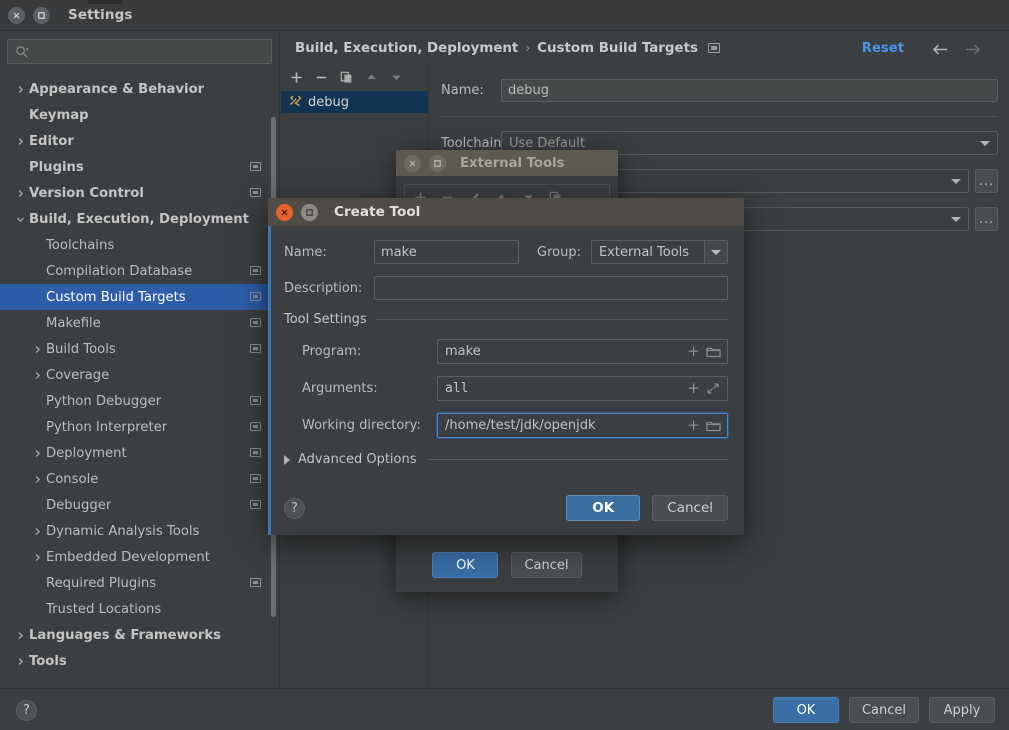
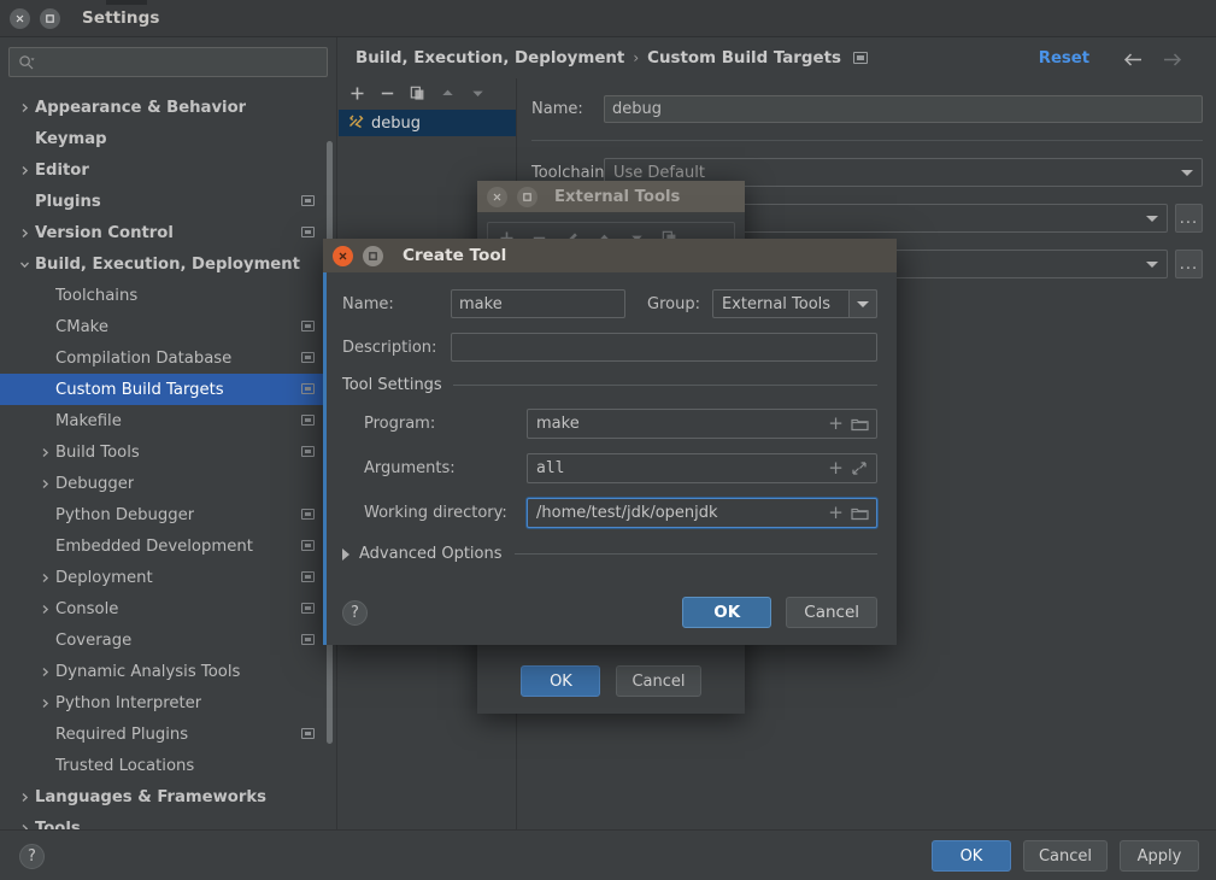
  Settings
  Appearance & Behavior
  Keymap
  Editor
  Plugins
  Version Control
  Build, Execution, Deployment
  Toolchains
+ CMake
  Compilation Database
  Custom Build Targets
  Makefile
  Build Tools
- Coverage
+ Debugger
  Python Debugger
- Python Interpreter
+ Embedded Development
  Deployment
  Console
- Debugger
+ Coverage
  Dynamic Analysis Tools
- Embedded Development
+ Python Interpreter
  Required Plugins
  Trusted Locations
  Languages & Frameworks
  Tools
  Build, Execution, Deployment
  ›
  Custom Build Targets
  Reset
  debug
  Name:
  debug
  Toolchain
  Use Default
  ...
  ...
  External Tools
  OK
  Cancel
  Create Tool
  Name:
  make
  Group:
  External Tools
  Description:
  Tool Settings
  Program:
  make
  +
  Arguments:
  all
  +
  Working directory:
  /home/test/jdk/openjdk
  +
  Advanced Options
  ?
  OK
  Cancel
  ?
  OK
  Cancel
  Apply
